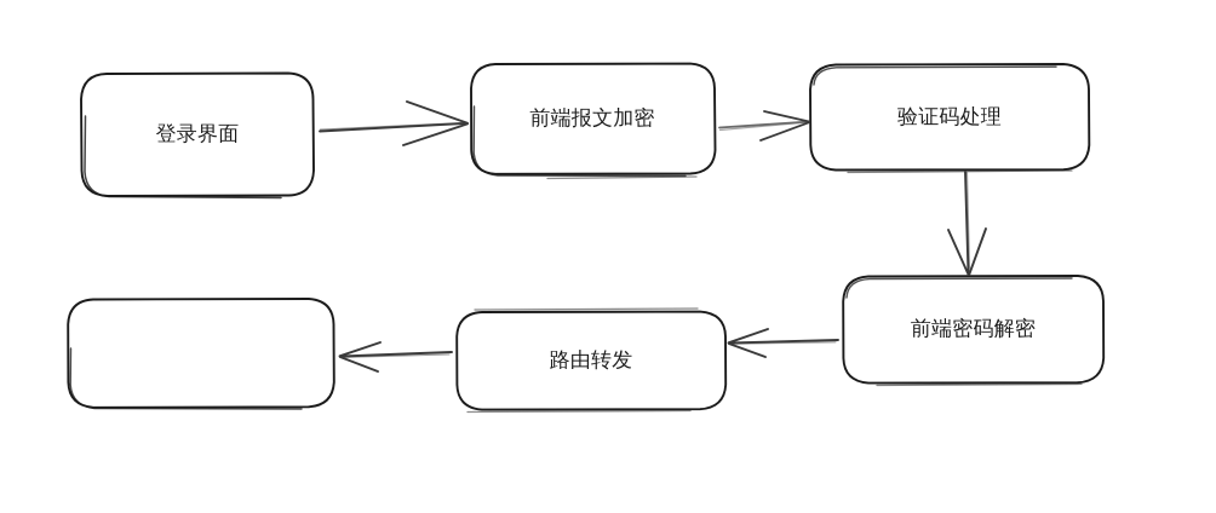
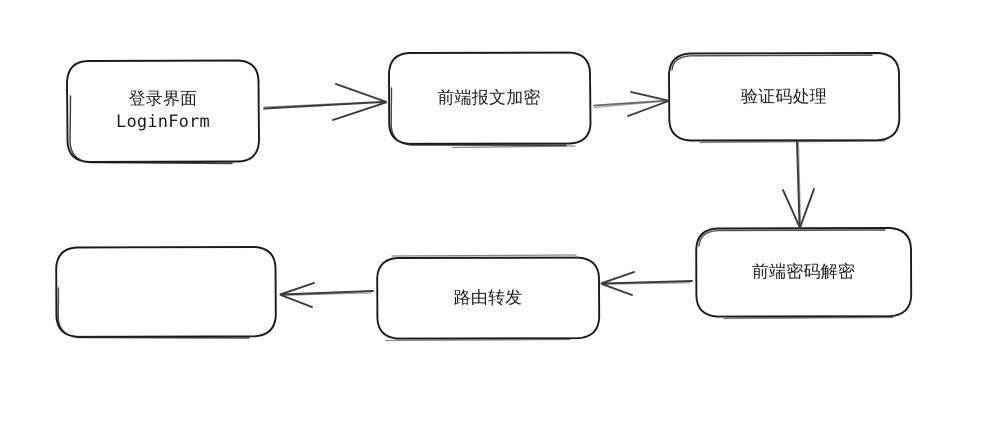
  登录界面
+ LoginForm
  前端报文加密
  验证码处理
  前端密码解密
  路由转发
